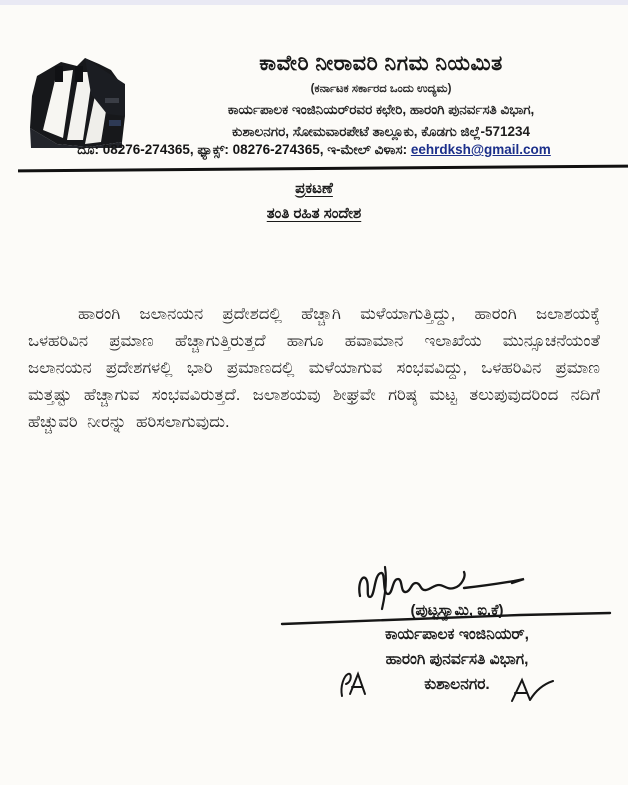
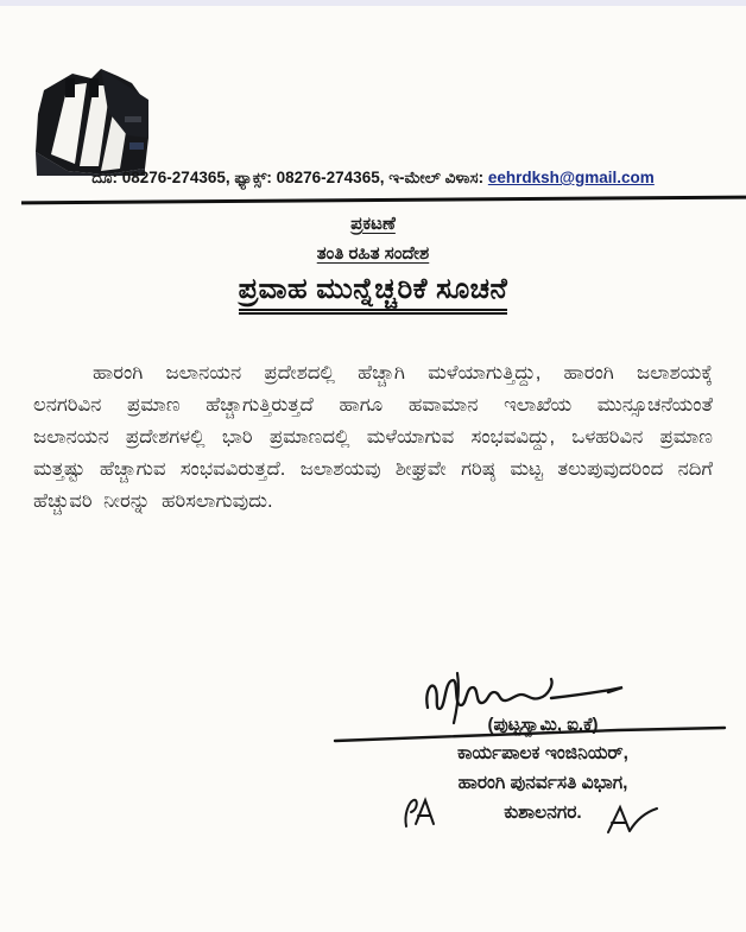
- ಕಾವೇರಿ ನೀರಾವರಿ ನಿಗಮ ನಿಯಮಿತ
- (ಕರ್ನಾಟಕ ಸರ್ಕಾರದ ಒಂದು ಉದ್ಯಮ)
- ಕಾರ್ಯಪಾಲಕ ಇಂಜಿನಿಯರ್‌ರವರ ಕಛೇರಿ, ಹಾರಂಗಿ ಪುನರ್ವಸತಿ ವಿಭಾಗ,
- ಕುಶಾಲನಗರ, ಸೋಮವಾರಪೇಟೆ ತಾಲ್ಲೂಕು, ಕೊಡಗು ಜಿಲ್ಲೆ-571234
  ದೂ: 08276-274365, ಫ್ಯಾಕ್ಸ್: 08276-274365, ಇ-ಮೇಲ್ ವಿಳಾಸ: eehrdksh@gmail.com
  ಪ್ರಕಟಣೆ
  ತಂತಿ ರಹಿತ ಸಂದೇಶ
+ ಪ್ರವಾಹ ಮುನ್ನೆಚ್ಚರಿಕೆ ಸೂಚನೆ
- ಹಾರಂಗಿ ಜಲಾನಯನ ಪ್ರದೇಶದಲ್ಲಿ ಹೆಚ್ಚಾಗಿ ಮಳೆಯಾಗುತ್ತಿದ್ದು, ಹಾರಂಗಿ ಜಲಾಶಯಕ್ಕೆ ಒಳಹರಿವಿನ ಪ್ರಮಾಣ ಹೆಚ್ಚಾಗುತ್ತಿರುತ್ತದೆ ಹಾಗೂ ಹವಾಮಾನ ಇಲಾಖೆಯ ಮುನ್ಸೂಚನೆಯಂತೆ ಜಲಾನಯನ ಪ್ರದೇಶಗಳಲ್ಲಿ ಭಾರಿ ಪ್ರಮಾಣದಲ್ಲಿ ಮಳೆಯಾಗುವ ಸಂಭವವಿದ್ದು, ಒಳಹರಿವಿನ ಪ್ರಮಾಣ ಮತ್ತಷ್ಟು ಹೆಚ್ಚಾಗುವ ಸಂಭವವಿರುತ್ತದೆ. ಜಲಾಶಯವು ಶೀಘ್ರವೇ ಗರಿಷ್ಠ ಮಟ್ಟ ತಲುಪುವುದರಿಂದ ನದಿಗೆ ಹೆಚ್ಚುವರಿ ನೀರನ್ನು ಹರಿಸಲಾಗುವುದು.
+ ಹಾರಂಗಿ ಜಲಾನಯನ ಪ್ರದೇಶದಲ್ಲಿ ಹೆಚ್ಚಾಗಿ ಮಳೆಯಾಗುತ್ತಿದ್ದು, ಹಾರಂಗಿ ಜಲಾಶಯಕ್ಕೆ ಲನಗರಿವಿನ ಪ್ರಮಾಣ ಹೆಚ್ಚಾಗುತ್ತಿರುತ್ತದೆ ಹಾಗೂ ಹವಾಮಾನ ಇಲಾಖೆಯ ಮುನ್ಸೂಚನೆಯಂತೆ ಜಲಾನಯನ ಪ್ರದೇಶಗಳಲ್ಲಿ ಭಾರಿ ಪ್ರಮಾಣದಲ್ಲಿ ಮಳೆಯಾಗುವ ಸಂಭವವಿದ್ದು, ಒಳಹರಿವಿನ ಪ್ರಮಾಣ ಮತ್ತಷ್ಟು ಹೆಚ್ಚಾಗುವ ಸಂಭವವಿರುತ್ತದೆ. ಜಲಾಶಯವು ಶೀಘ್ರವೇ ಗರಿಷ್ಠ ಮಟ್ಟ ತಲುಪುವುದರಿಂದ ನದಿಗೆ ಹೆಚ್ಚುವರಿ ನೀರನ್ನು ಹರಿಸಲಾಗುವುದು.
  (ಪುಟ್ಟಸ್ವಾಮಿ, ಐ.ಕೆ)
  ಕಾರ್ಯಪಾಲಕ ಇಂಜಿನಿಯರ್,
  ಹಾರಂಗಿ ಪುನರ್ವಸತಿ ವಿಭಾಗ,
  ಕುಶಾಲನಗರ.
